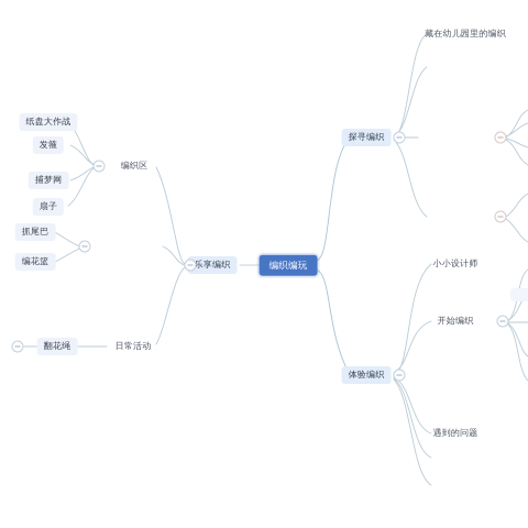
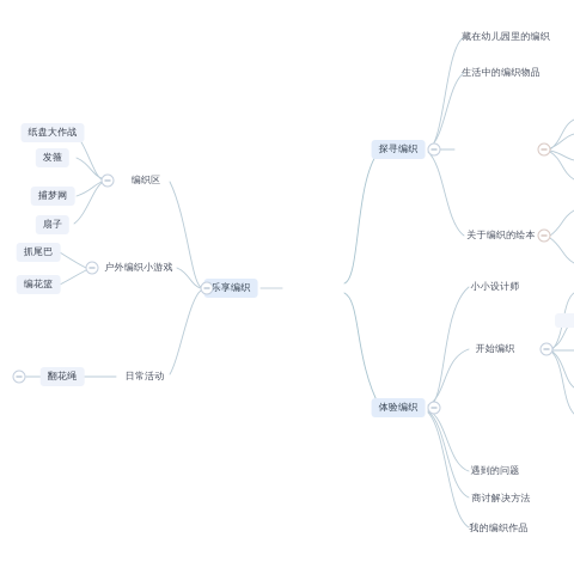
  纸盘大作战
  发箍
  捕梦网
  扇子
  抓尾巴
  编花篮
  翻花绳
  编织区
+ 户外编织小游戏
  日常活动
  乐享编织
- 编织编玩
  探寻编织
  体验编织
  藏在幼儿园里的编织
+ 生活中的编织物品
+ 关于编织的绘本
  小小设计师
  开始编织
  遇到的问题
+ 商讨解决方法
+ 我的编织作品
